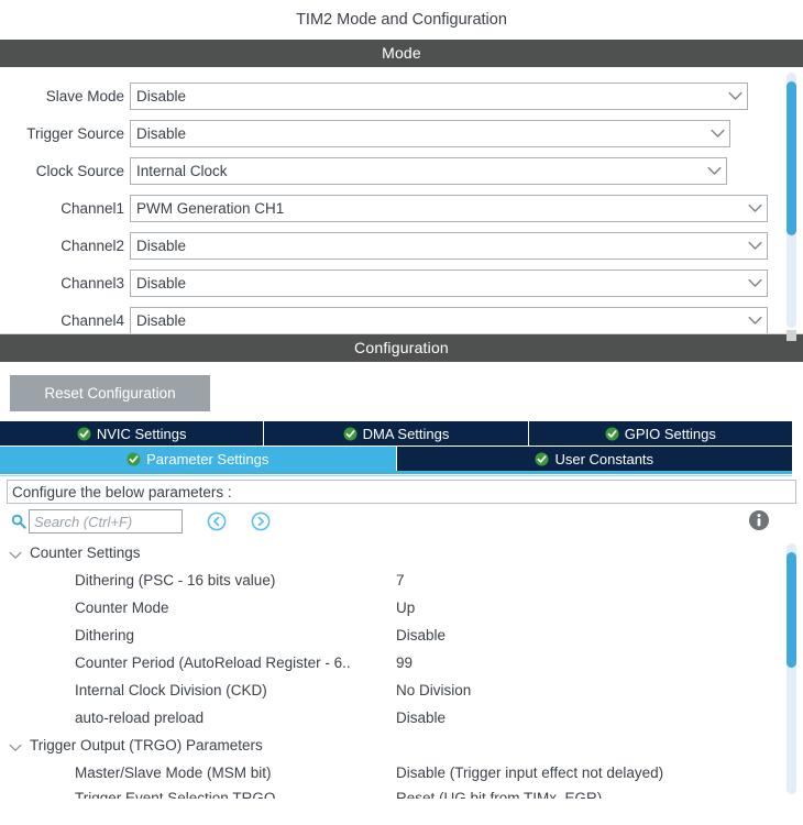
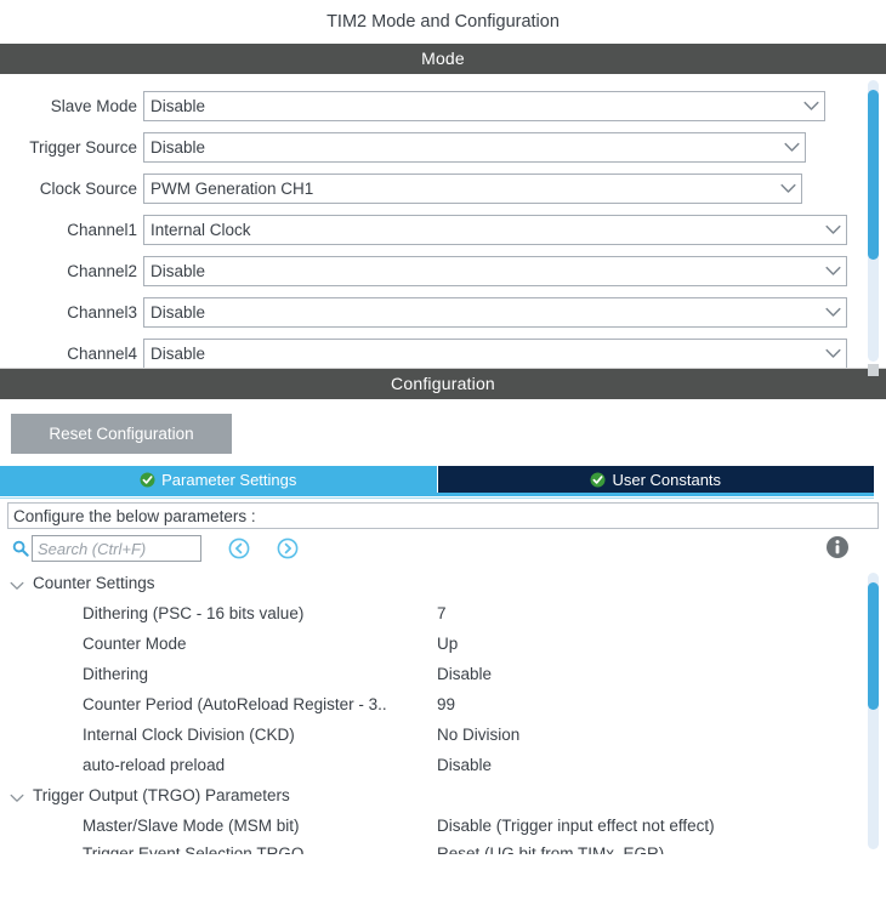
  TIM2 Mode and Configuration
  Mode
  Slave Mode
  Disable
  Trigger Source
  Disable
  Clock Source
- Internal Clock
+ PWM Generation CH1
  Channel1
- PWM Generation CH1
+ Internal Clock
  Channel2
  Disable
  Channel3
  Disable
  Channel4
  Disable
  Configuration
  Reset Configuration
- NVIC Settings
- DMA Settings
- GPIO Settings
  Parameter Settings
  User Constants
  Configure the below parameters :
  Search (Ctrl+F)
  Counter Settings
  Dithering (PSC - 16 bits value)
  7
  Counter Mode
  Up
  Dithering
  Disable
- Counter Period (AutoReload Register - 6..
+ Counter Period (AutoReload Register - 3..
  99
  Internal Clock Division (CKD)
  No Division
  auto-reload preload
  Disable
  Trigger Output (TRGO) Parameters
  Master/Slave Mode (MSM bit)
- Disable (Trigger input effect not delayed)
+ Disable (Trigger input effect not effect)
  Trigger Event Selection TRGO
  Reset (UG bit from TIMx_EGR)
